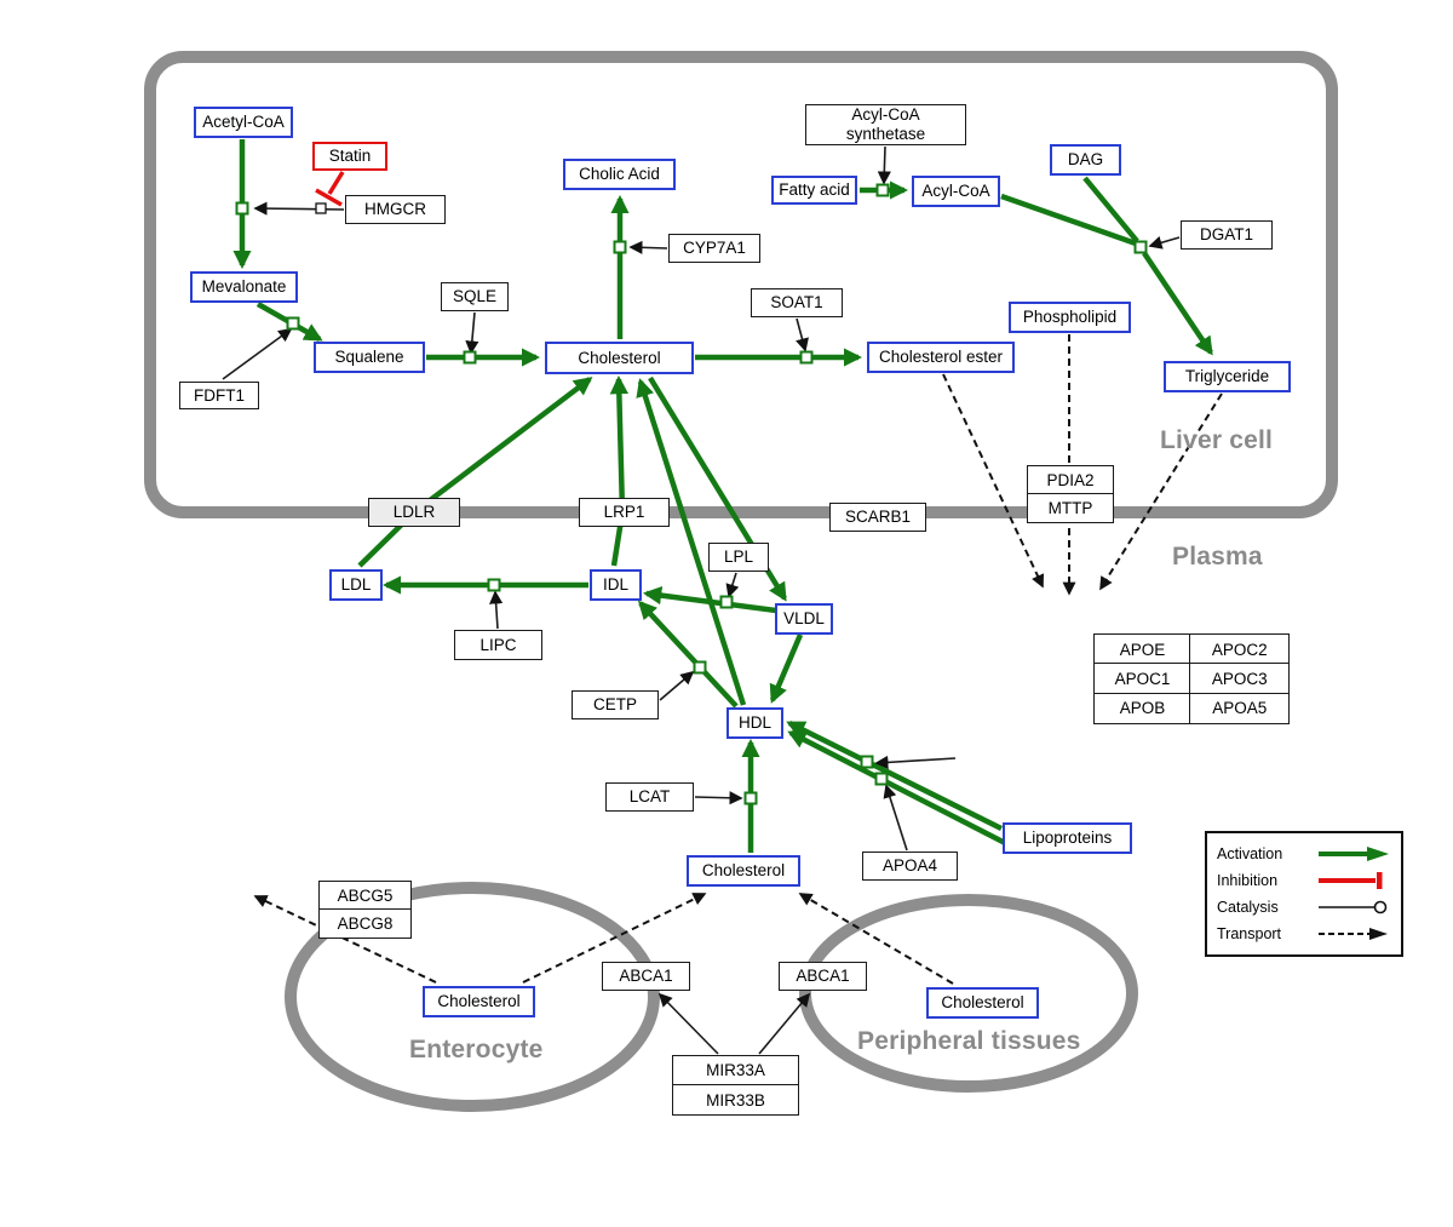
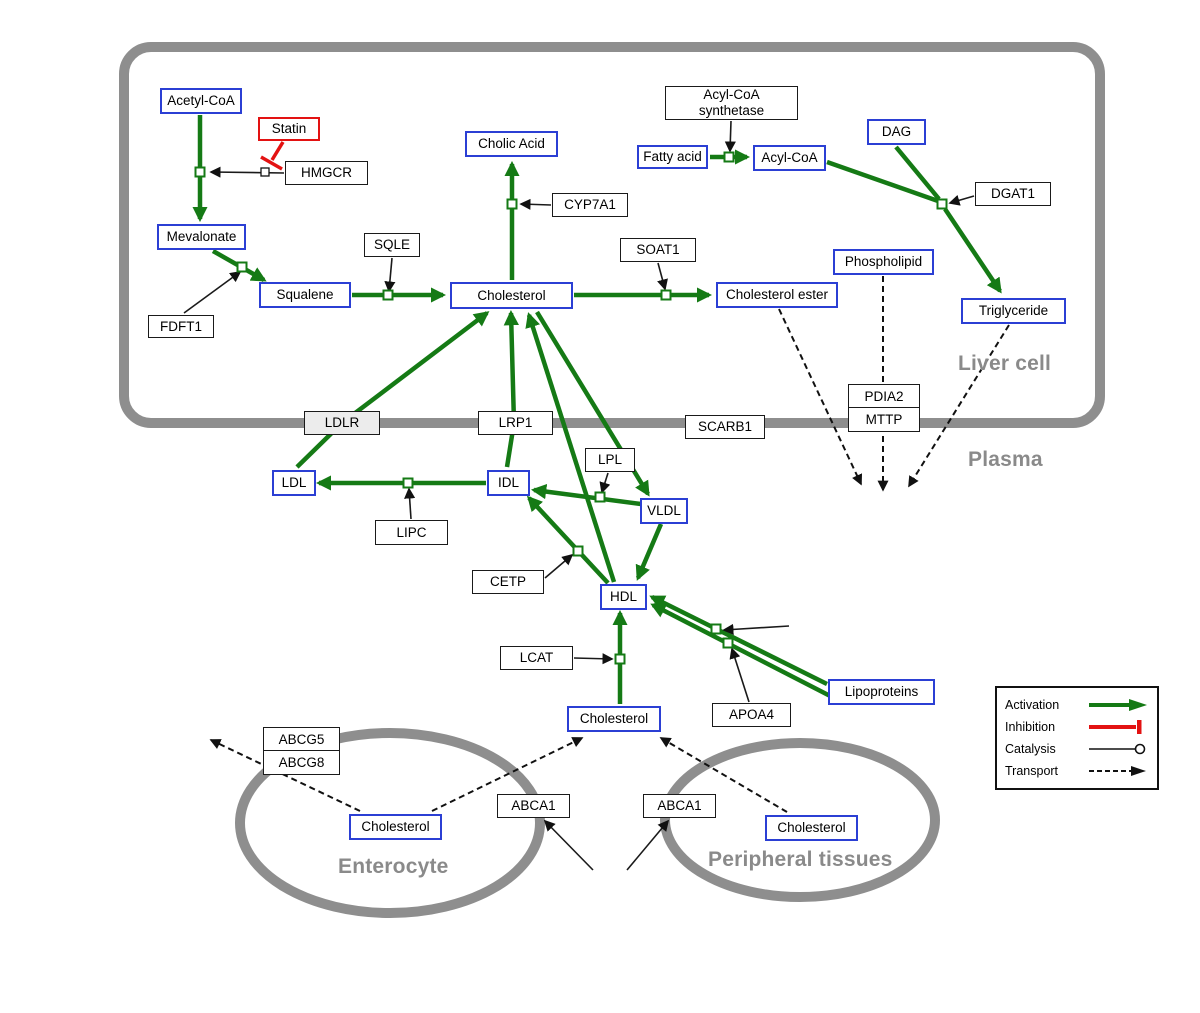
  Liver cell
  Plasma
  Enterocyte
  Peripheral tissues
  Acetyl-CoA
  Mevalonate
  Squalene
  Cholic Acid
  Cholesterol
  Fatty acid
  Acyl-CoA
  DAG
  Phospholipid
  Cholesterol ester
  Triglyceride
  LDL
  IDL
  VLDL
  HDL
  Cholesterol
  Cholesterol
  Cholesterol
  Lipoproteins
  Statin
  HMGCR
  SQLE
  FDFT1
  CYP7A1
  SOAT1
  Acyl-CoA
  synthetase
  DGAT1
  PDIA2
  MTTP
  LDLR
  LRP1
  SCARB1
  LPL
  LIPC
  CETP
  LCAT
  APOA4
  ABCG5
  ABCG8
  ABCA1
  ABCA1
- MIR33A
- MIR33B
- APOE
- APOC2
- APOC1
- APOC3
- APOB
- APOA5
  Activation
  Inhibition
  Catalysis
  Transport
